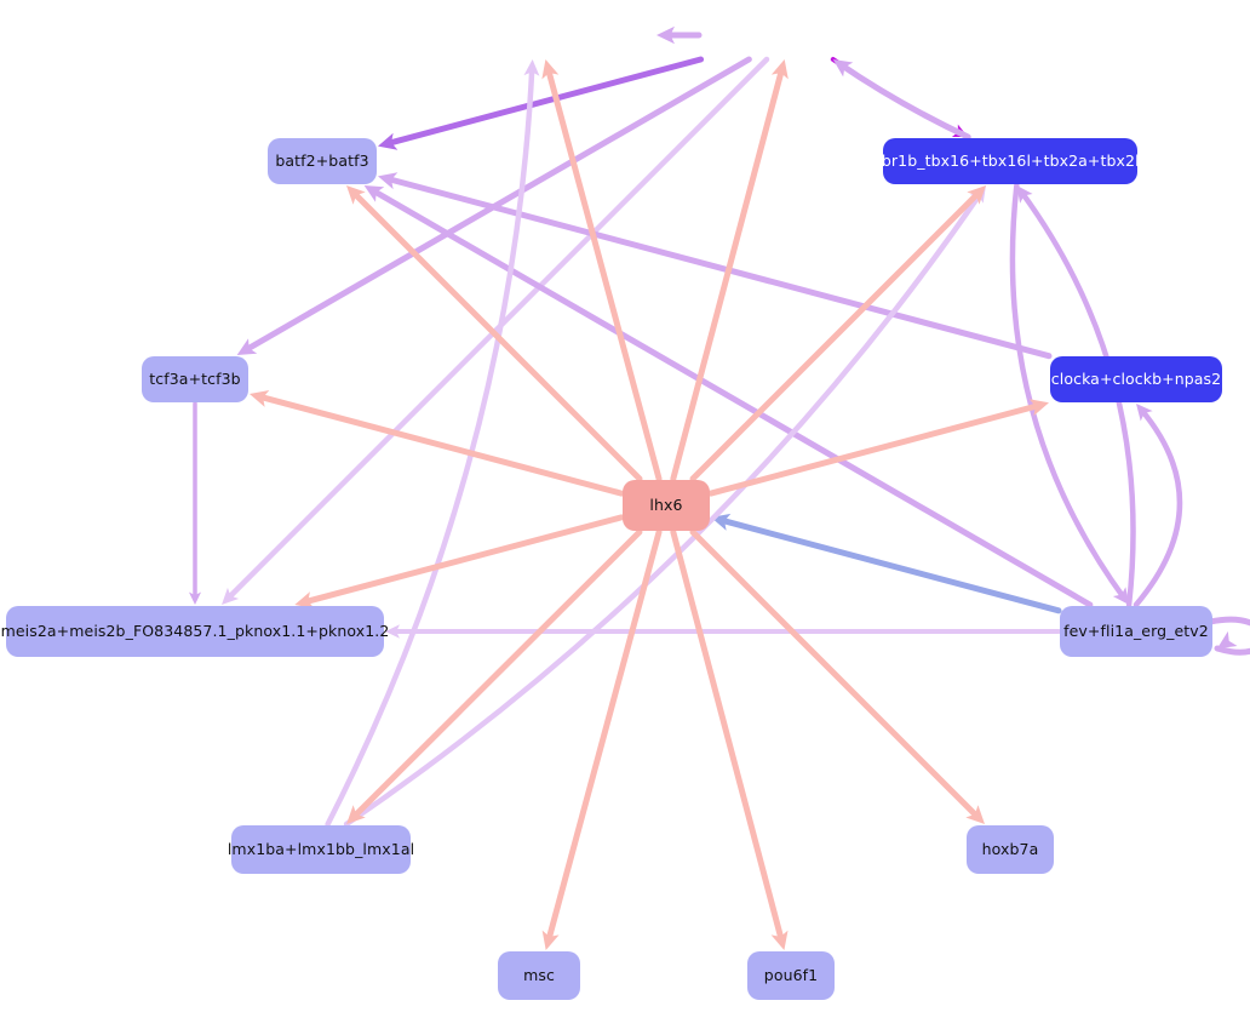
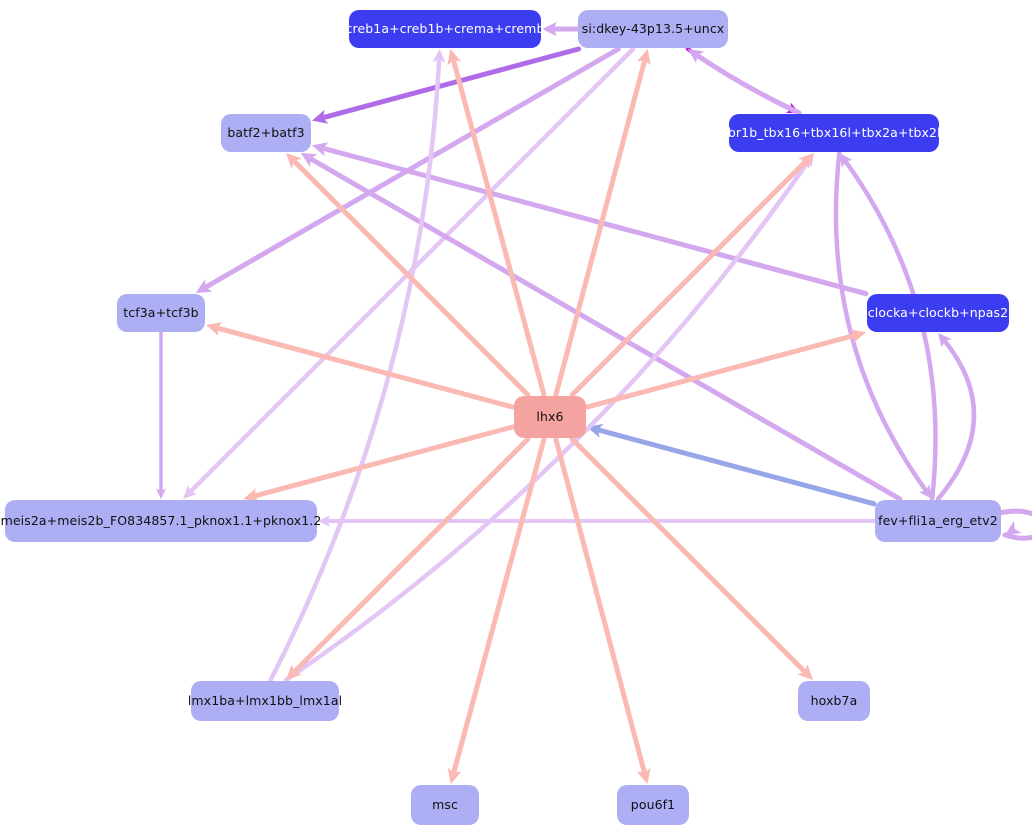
+ creb1a+creb1b+crema+cremb
+ si:dkey-43p13.5+uncx
  batf2+batf3
  tbr1b_tbx16+tbx16l+tbx2a+tbx2b
  tcf3a+tcf3b
  clocka+clockb+npas2
  lhx6
  meis2a+meis2b_FO834857.1_pknox1.1+pknox1.2
  fev+fli1a_erg_etv2
  lmx1ba+lmx1bb_lmx1al
  hoxb7a
  msc
  pou6f1
